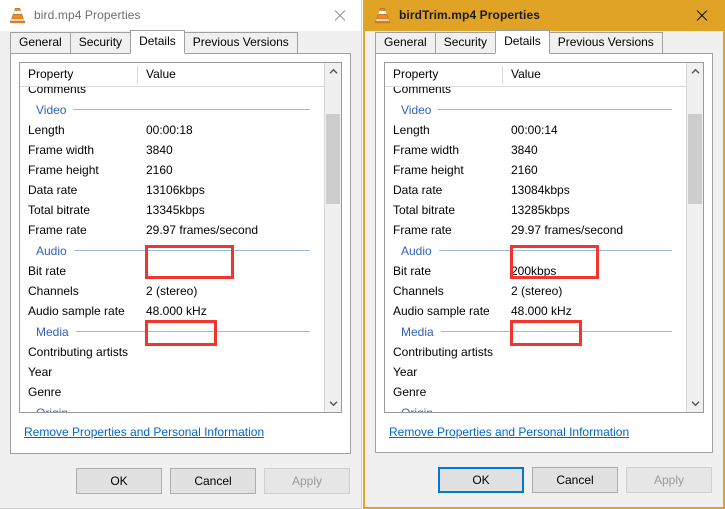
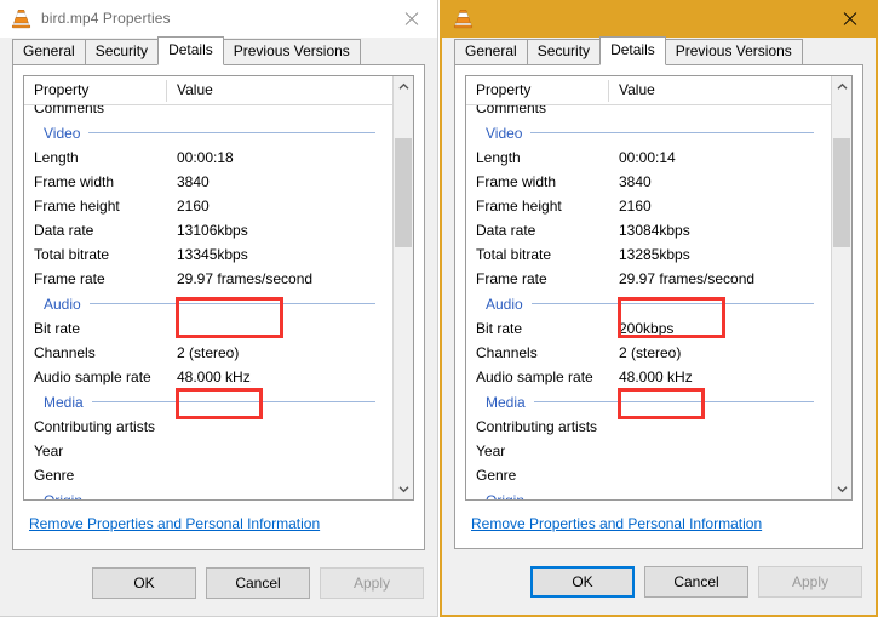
  bird.mp4 Properties
  General
  Security
  Details
  Previous Versions
  Property
  Value
  Comments
  Video
  Length
  00:00:18
  Frame width
  3840
  Frame height
  2160
  Data rate
  13106kbps
  Total bitrate
  13345kbps
  Frame rate
  29.97 frames/second
  Audio
  Bit rate
  Channels
  2 (stereo)
  Audio sample rate
  48.000 kHz
  Media
  Contributing artists
  Year
  Genre
  Remove Properties and Personal Information
  OK
  Cancel
  Apply
- birdTrim.mp4 Properties
  General
  Security
  Details
  Previous Versions
  Property
  Value
  Comments
  Video
  Length
  00:00:14
  Frame width
  3840
  Frame height
  2160
  Data rate
  13084kbps
  Total bitrate
  13285kbps
  Frame rate
  29.97 frames/second
  Audio
  Bit rate
  200kbps
  Channels
  2 (stereo)
  Audio sample rate
  48.000 kHz
  Media
  Contributing artists
  Year
  Genre
  Remove Properties and Personal Information
  OK
  Cancel
  Apply
